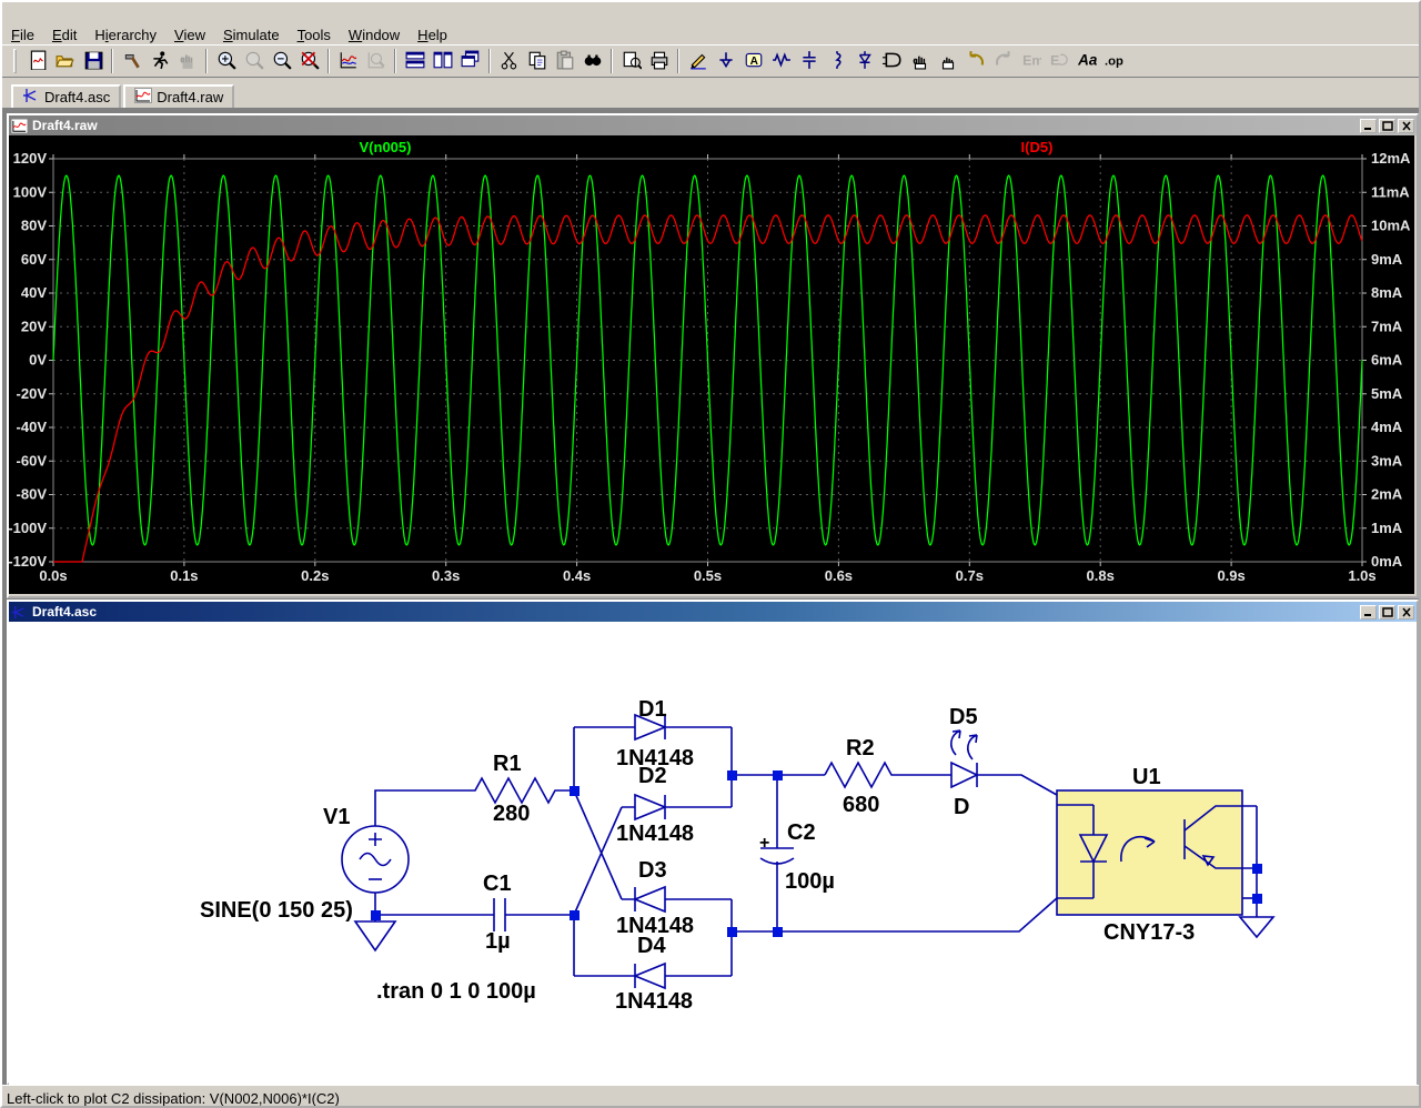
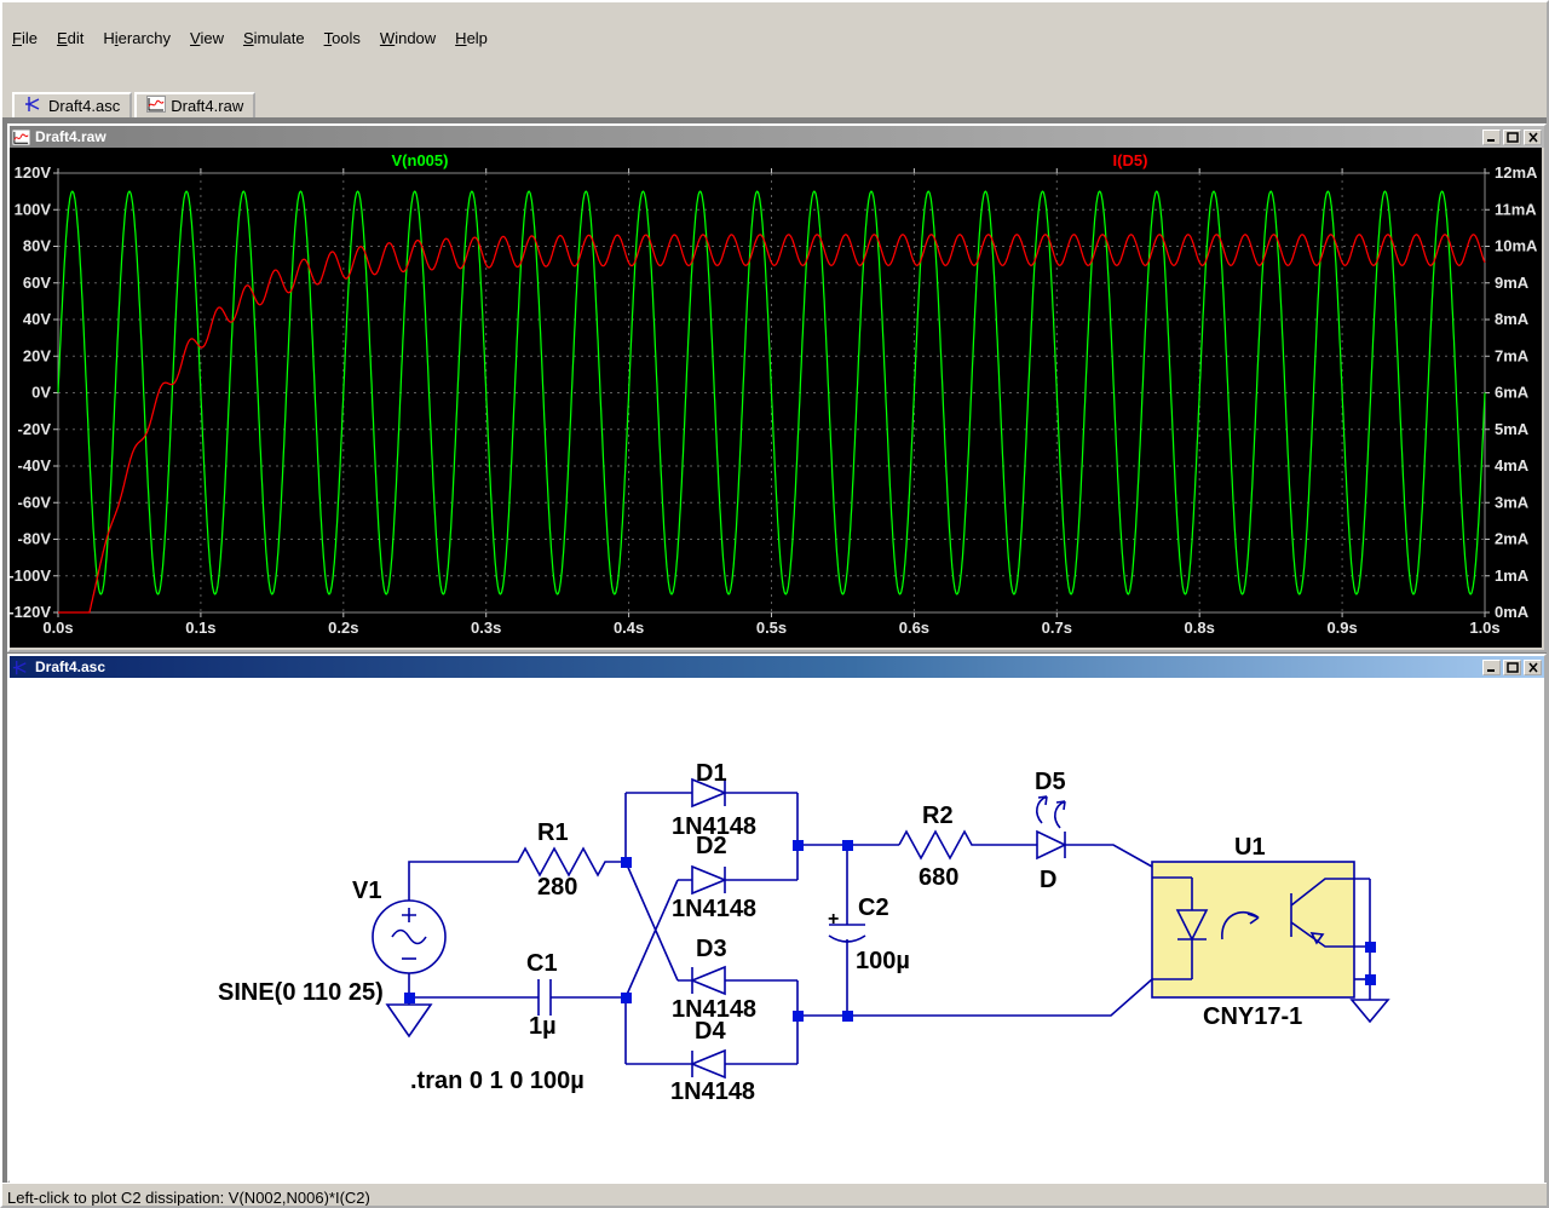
  File
  Edit
  Hierarchy
  View
  Simulate
  Tools
  Window
  Help
- A
- Em
- E
- Aa
- .op
  Draft4.asc
  Draft4.raw
  Draft4.raw
  0.0s
  0.1s
  0.2s
  0.3s
  0.4s
  0.5s
  0.6s
  0.7s
  0.8s
  0.9s
  1.0s
  120V
  100V
  80V
  60V
  40V
  20V
  0V
  -20V
  -40V
  -60V
  -80V
  -100V
  -120V
  12mA
  11mA
  10mA
  9mA
  8mA
  7mA
  6mA
  5mA
  4mA
  3mA
  2mA
  1mA
  0mA
  V(n005)
  I(D5)
  Draft4.asc
  V1
- SINE(0 150 25)
+ SINE(0 110 25)
  R1
  280
  C1
  1µ
  D1
  1N4148
  D2
  1N4148
  D3
  1N4148
  D4
  1N4148
  R2
  680
  C2
  +
  100µ
  D5
  D
  U1
- CNY17-3
+ CNY17-1
  .tran 0 1 0 100µ
  Left-click to plot C2 dissipation: V(N002,N006)*I(C2)
